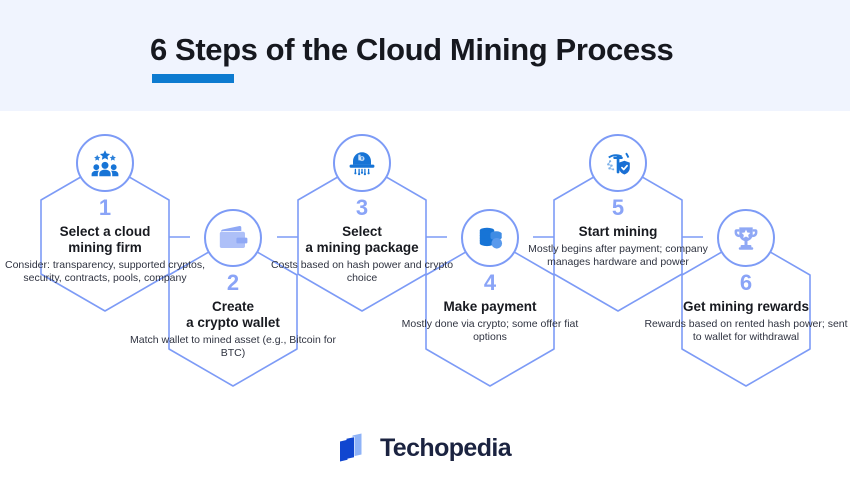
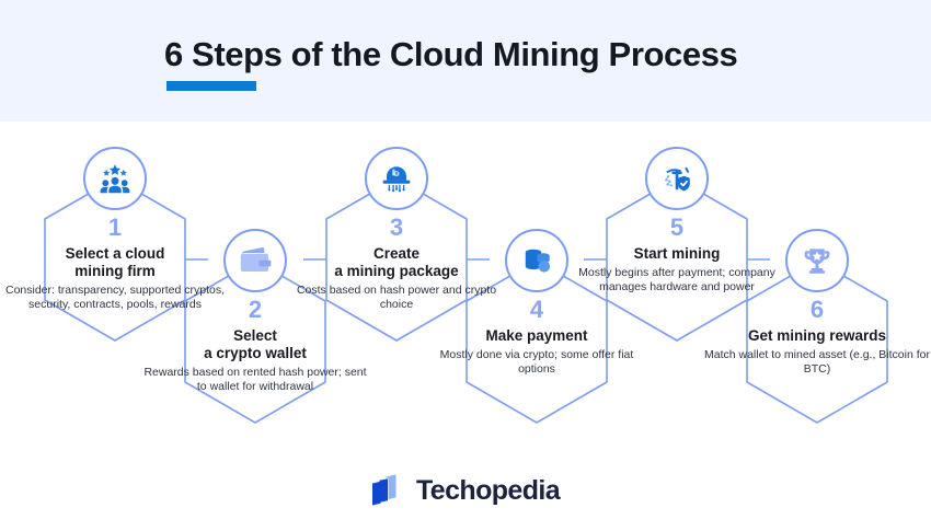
  6 Steps of the Cloud Mining Process
  1
  Select a cloud
  mining firm
- Consider: transparency, supported cryptos, security, contracts, pools, company
+ Consider: transparency, supported cryptos, security, contracts, pools, rewards
  2
- Create
+ Select
  a crypto wallet
- Match wallet to mined asset (e.g., Bitcoin for BTC)
+ Rewards based on rented hash power; sent to wallet for withdrawal
  3
- Select
+ Create
  a mining package
  Costs based on hash power and crypto choice
  4
  Make payment
  Mostly done via crypto; some offer fiat options
  5
  Start mining
  Mostly begins after payment; company manages hardware and power
  6
  Get mining rewards
- Rewards based on rented hash power; sent to wallet for withdrawal
+ Match wallet to mined asset (e.g., Bitcoin for BTC)
  Techopedia
